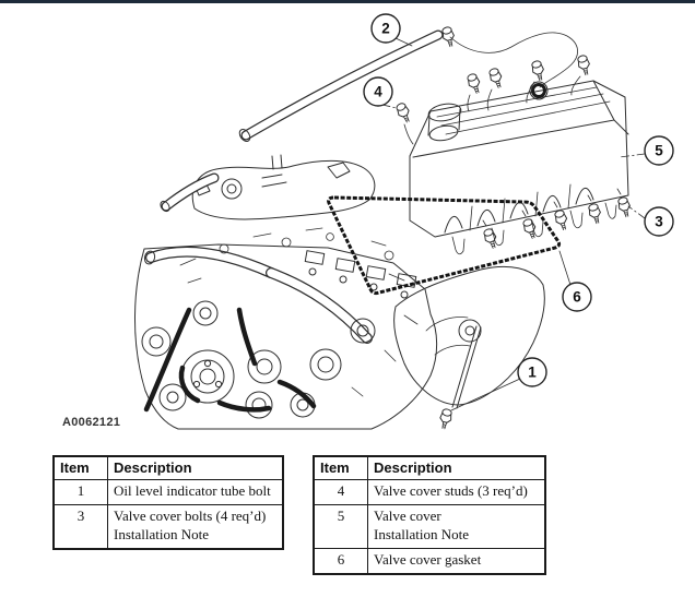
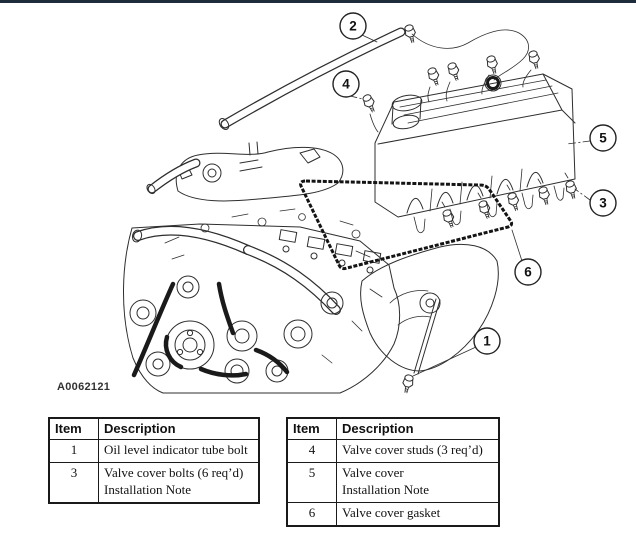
  1
  2
  3
  4
  5
  6
  A0062121
  Item	Description
  1	Oil level indicator tube bolt
- 3	Valve cover bolts (4 req’d) Installation Note
+ 3	Valve cover bolts (6 req’d) Installation Note
  Item	Description
  4	Valve cover studs (3 req’d)
  5	Valve cover Installation Note
  6	Valve cover gasket
